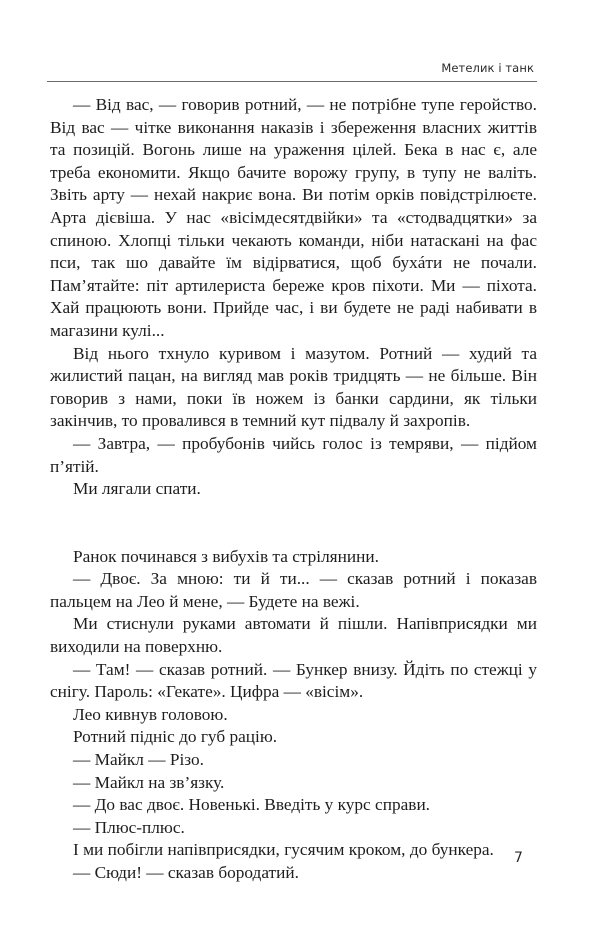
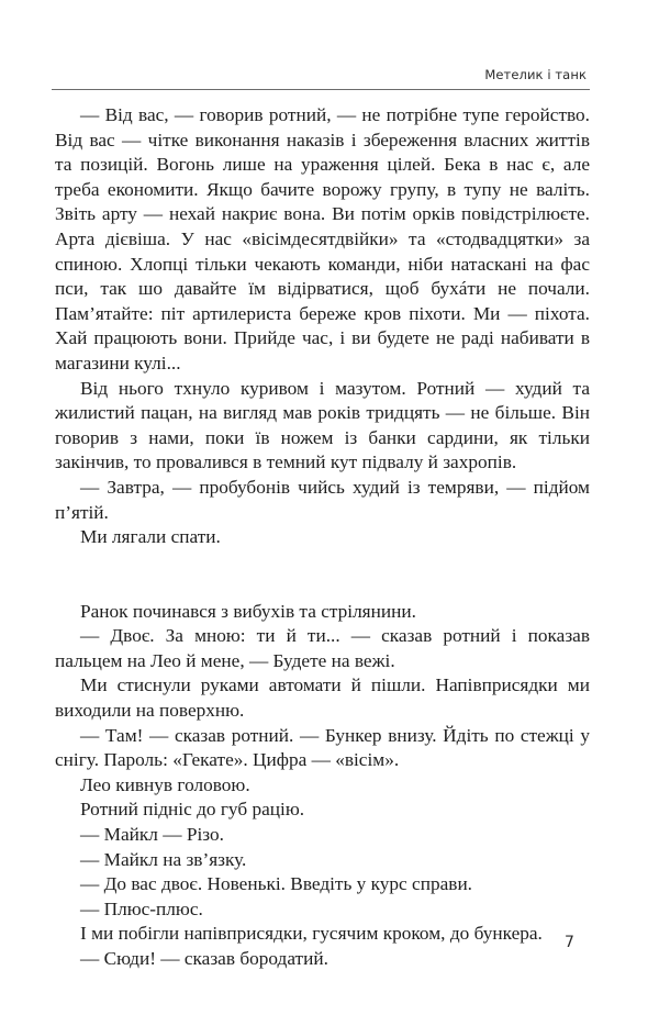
  Метелик і танк
  — Від вас, — говорив ротний, — не потрібне тупе геройство. Від вас — чітке виконання наказів і збереження власних життів та позицій. Вогонь лише на ураження цілей. Бека в нас є, але треба економити. Якщо бачите ворожу групу, в тупу не валіть. Звіть арту — нехай накриє вона. Ви потім орків повідстрілюєте. Арта дієвіша. У нас «вісімдесятдвійки» та «стодвадцятки» за спиною. Хлопці тільки чекають команди, ніби натаскані на фас пси, так шо давайте їм відірватися, щоб бухáти не почали. Пам’ятайте: піт артилериста береже кров піхоти. Ми — піхота. Хай працюють вони. Прийде час, і ви будете не раді набивати в магазини кулі...
  Від нього тхнуло куривом і мазутом. Ротний — худий та жилистий пацан, на вигляд мав років тридцять — не більше. Він говорив з нами, поки їв ножем із банки сардини, як тільки закінчив, то провалився в темний кут підвалу й захропів.
- — Завтра, — пробубонів чийсь голос із темряви, — підйом п’ятій.
+ — Завтра, — пробубонів чийсь худий із темряви, — підйом п’ятій.
  Ми лягали спати.
  Ранок починався з вибухів та стрілянини.
  — Двоє. За мною: ти й ти... — сказав ротний і показав пальцем на Лео й мене, — Будете на вежі.
  Ми стиснули руками автомати й пішли. Напівприсядки ми виходили на поверхню.
  — Там! — сказав ротний. — Бункер внизу. Йдіть по стежці у снігу. Пароль: «Гекате». Цифра — «вісім».
  Лео кивнув головою.
  Ротний підніс до губ рацію.
  — Майкл — Різо.
  — Майкл на зв’язку.
  — До вас двоє. Новенькі. Введіть у курс справи.
  — Плюс-плюс.
  І ми побігли напівприсядки, гусячим кроком, до бункера.
  — Сюди! — сказав бородатий.
  7
